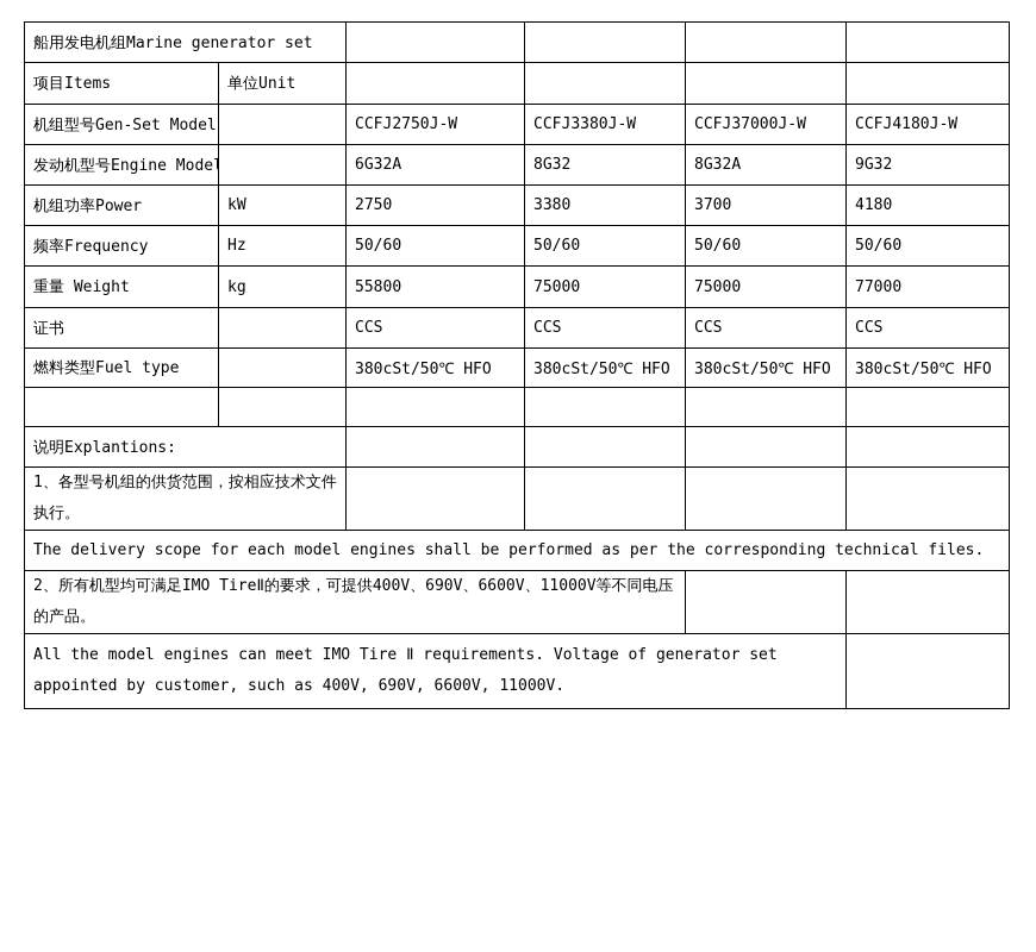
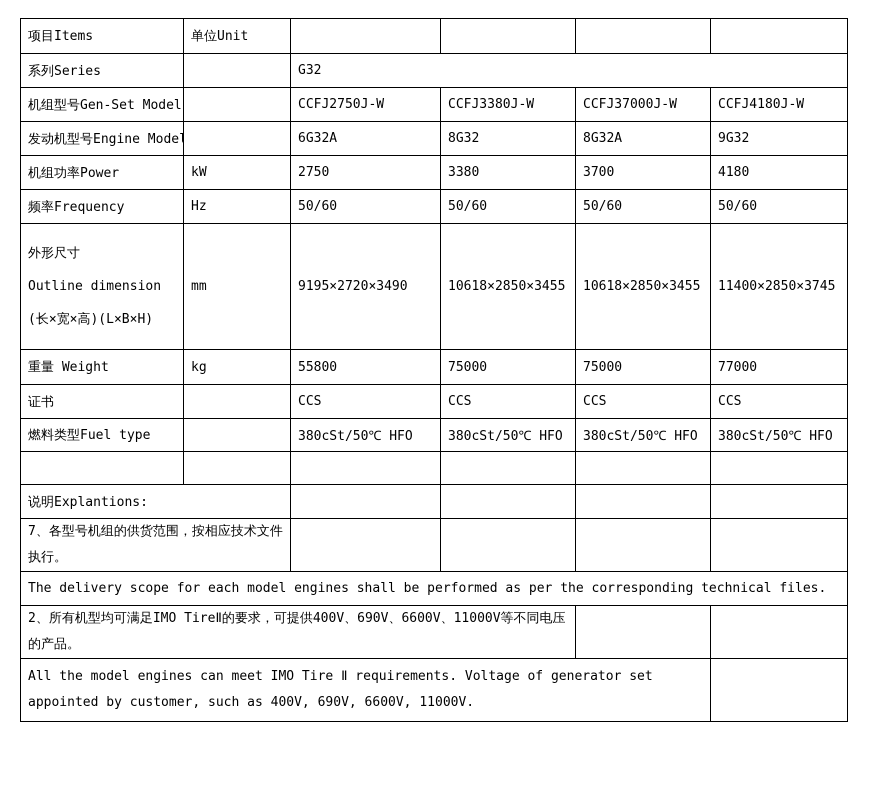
- 船用发电机组Marine generator set
  项目Items	单位Unit
+ 系列Series		G32
  机组型号Gen-Set Model		CCFJ2750J-W	CCFJ3380J-W	CCFJ37000J-W	CCFJ4180J-W
  发动机型号Engine Model		6G32A	8G32	8G32A	9G32
  机组功率Power	kW	2750	3380	3700	4180
  频率Frequency	Hz	50/60	50/60	50/60	50/60
+ 外形尺寸 Outline dimension (长×宽×高)(L×B×H)	mm	9195×2720×3490	10618×2850×3455	10618×2850×3455	11400×2850×3745
  重量 Weight	kg	55800	75000	75000	77000
  证书		CCS	CCS	CCS	CCS
  燃料类型Fuel type		380cSt/50℃ HFO	380cSt/50℃ HFO	380cSt/50℃ HFO	380cSt/50℃ HFO
  说明Explantions:
- 1、各型号机组的供货范围，按相应技术文件执行。
+ 7、各型号机组的供货范围，按相应技术文件执行。
  The delivery scope for each model engines shall be performed as per the corresponding technical files.
  2、所有机型均可满足IMO TireⅡ的要求，可提供400V、690V、6600V、11000V等不同电压的产品。
  All the model engines can meet IMO Tire Ⅱ requirements. Voltage of generator set appointed by customer, such as 400V, 690V, 6600V, 11000V.
